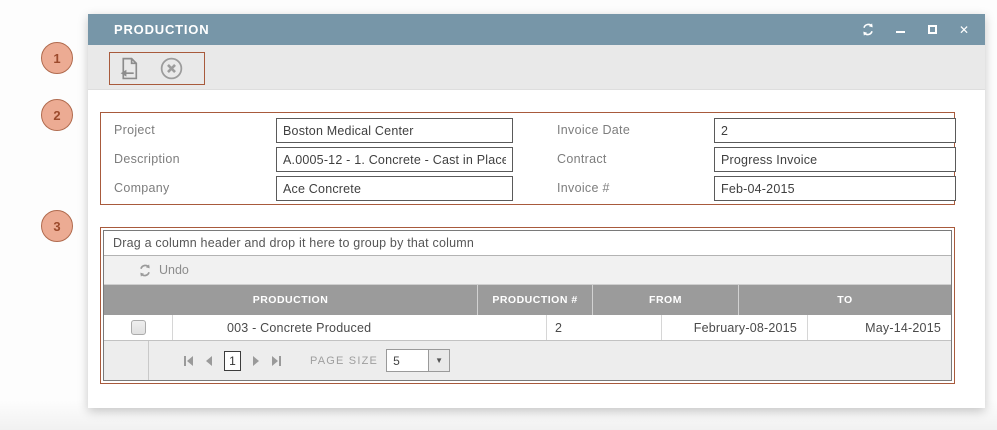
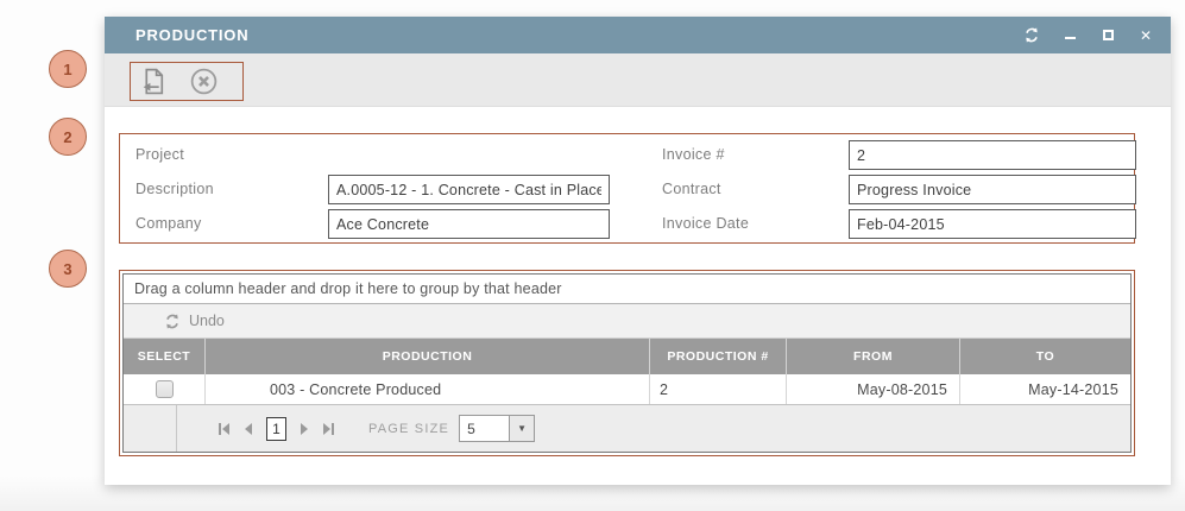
  PRODUCTION
  ✕
  Project
- Boston Medical Center
  Description
  A.0005-12 - 1. Concrete - Cast in Place
  Company
  Ace Concrete
- Invoice Date
+ Invoice #
  2
  Contract
  Progress Invoice
- Invoice #
+ Invoice Date
  Feb-04-2015
- Drag a column header and drop it here to group by that column
+ Drag a column header and drop it here to group by that header
  Undo
+ SELECT
  PRODUCTION
  PRODUCTION #
  FROM
  TO
  003 - Concrete Produced
  2
- February-08-2015
+ May-08-2015
  May-14-2015
  1
  PAGE SIZE
  5
  ▼
  1
  2
  3
